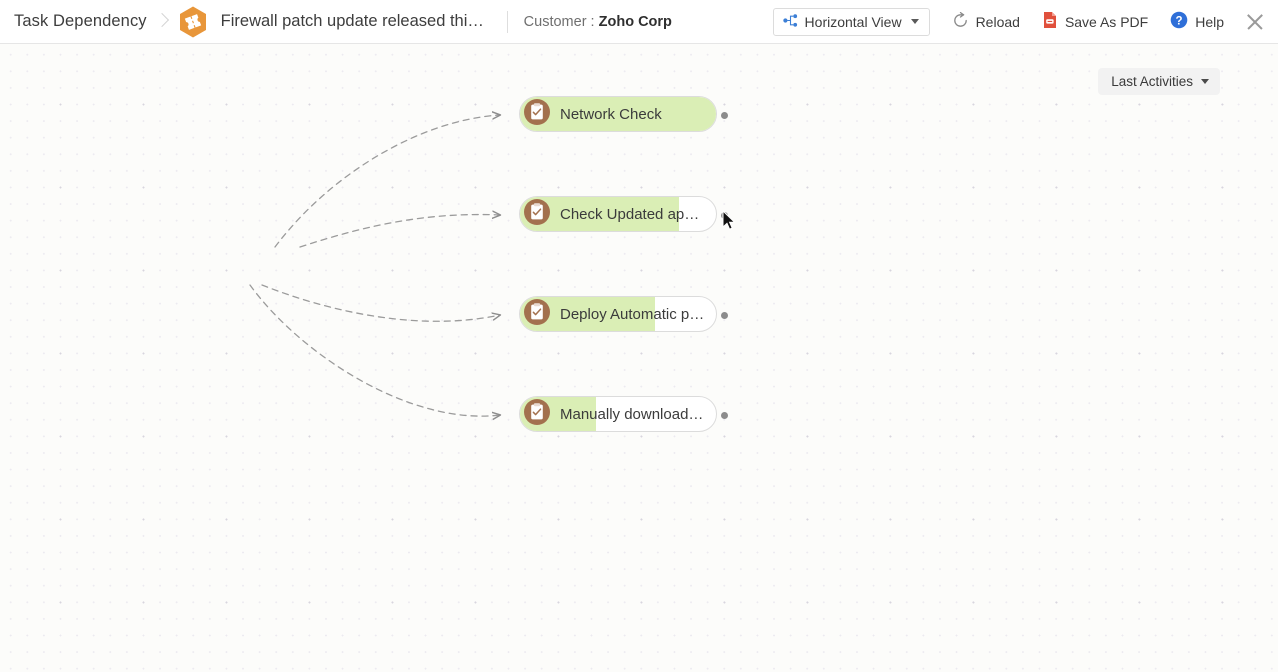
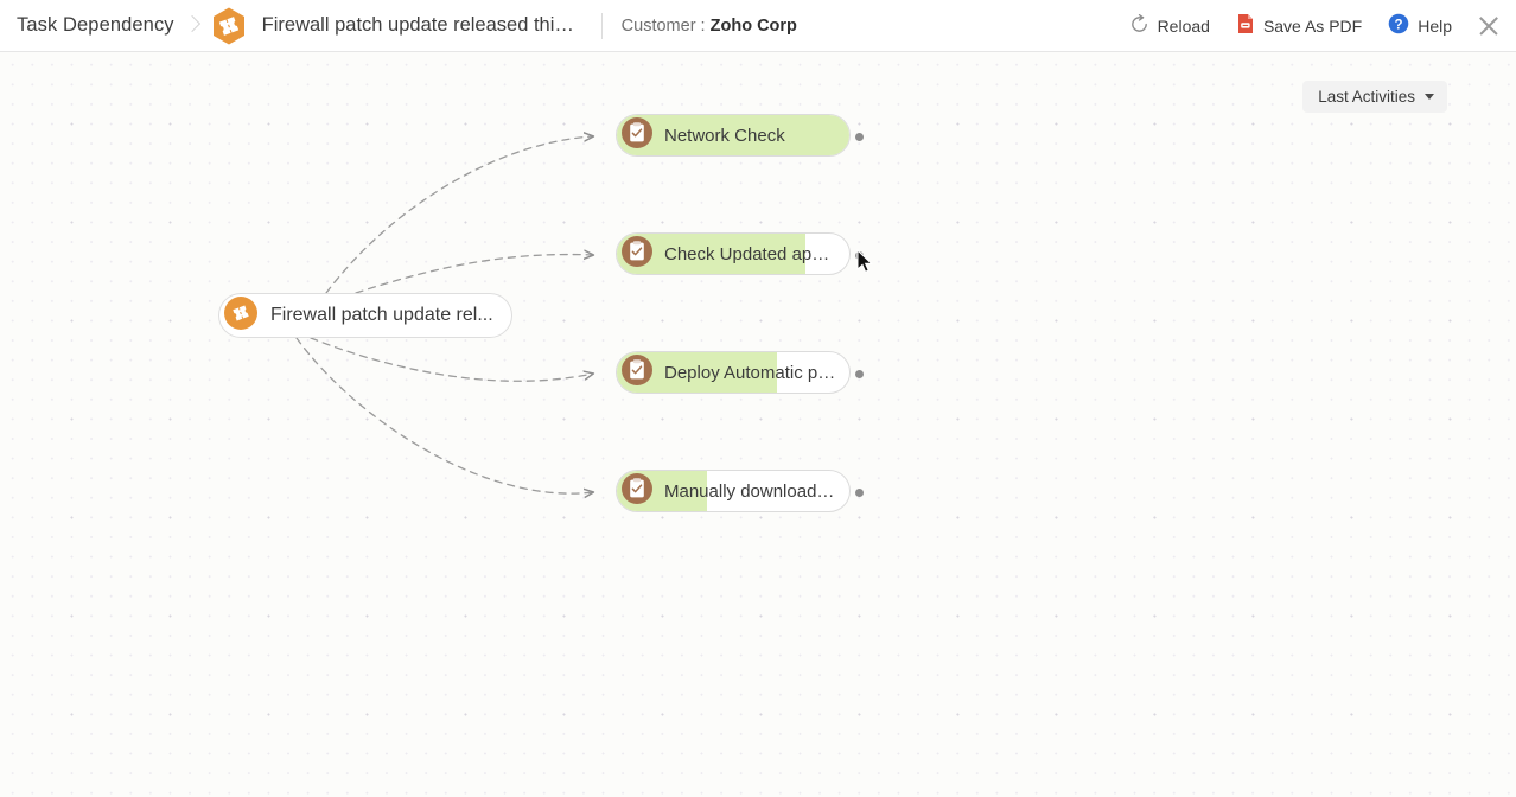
  Task Dependency
  Firewall patch update released this w
  Customer : Zoho Corp
- Horizontal View
  Reload
  Save As PDF
  ?
  Help
  Last Activities
+ Firewall patch update rel...
  Network Check
  Check Updated appli..
  Deploy Automatic pat.
  Manually download p.
